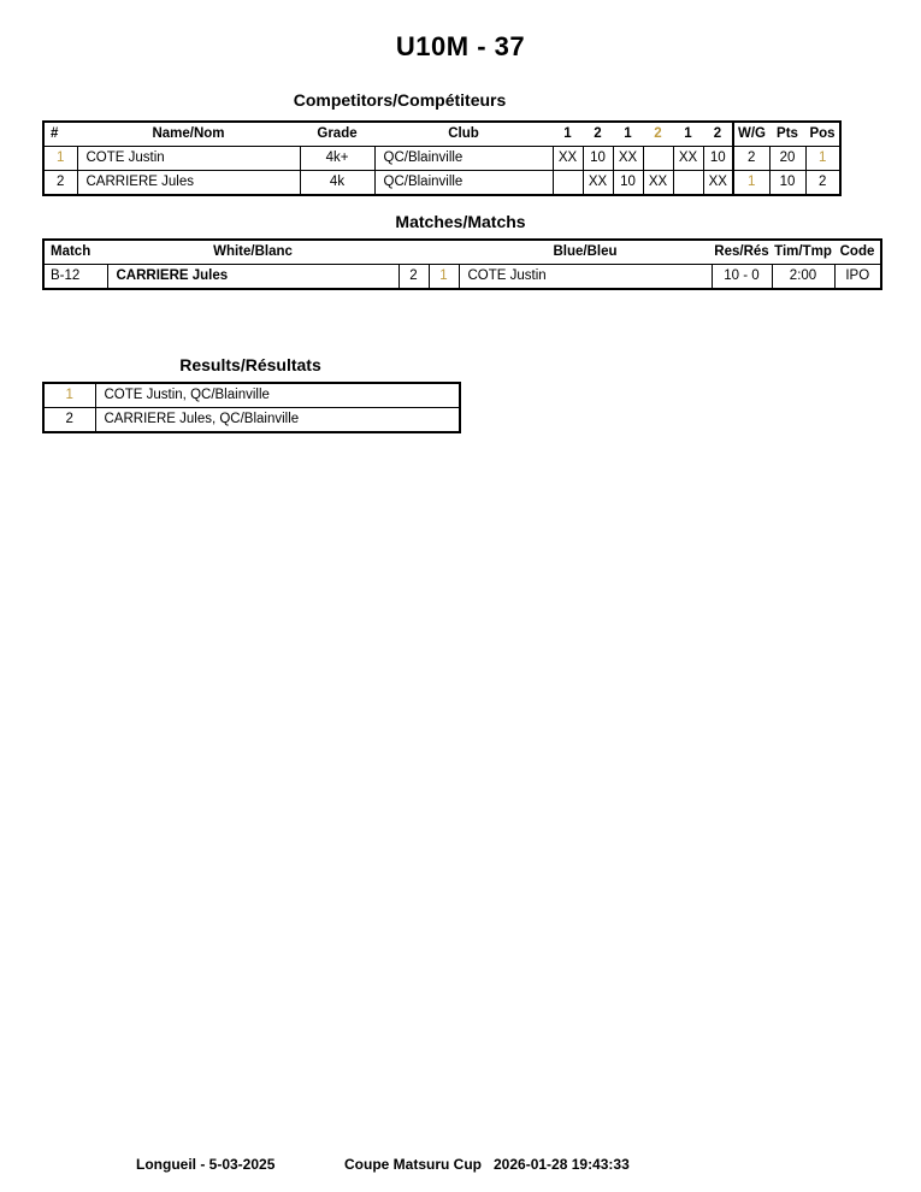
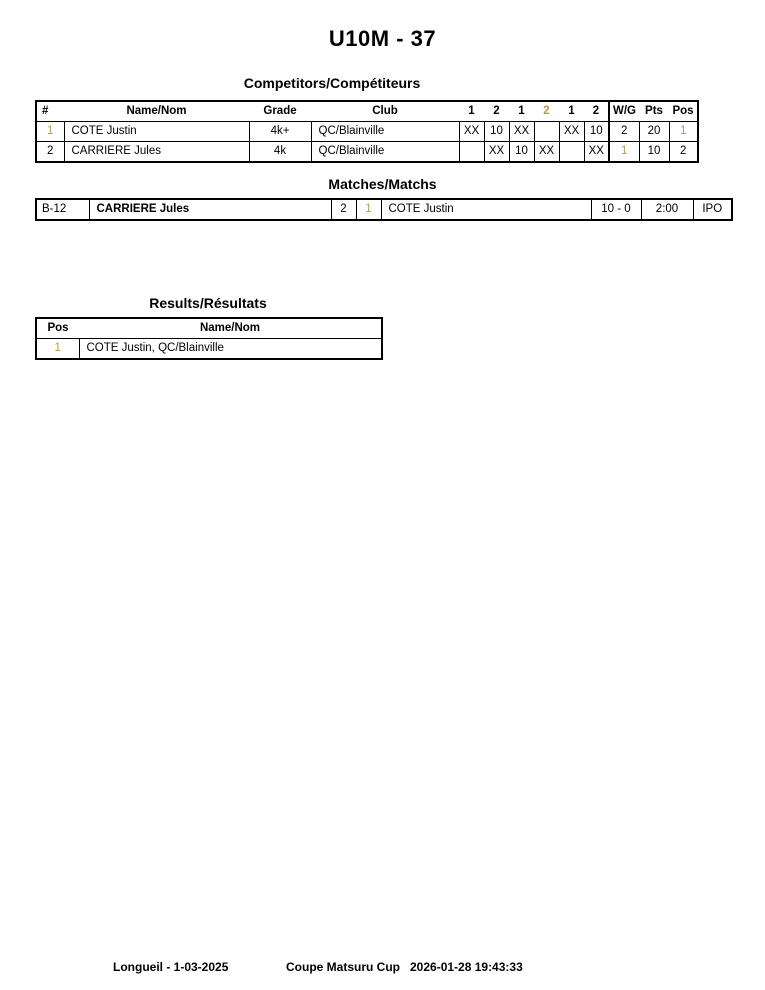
  U10M - 37
  Competitors/Compétiteurs
  #	Name/Nom	Grade	Club	1	2	1	2	1	2	W/G	Pts	Pos
  1	COTE Justin	4k+	QC/Blainville	XX	10	XX		XX	10	2	20	1
  2	CARRIERE Jules	4k	QC/Blainville		XX	10	XX		XX	1	10	2
  Matches/Matchs
- Match	White/Blanc		Blue/Bleu	Res/Rés	Tim/Tmp	Code
  B-12	CARRIERE Jules	2	1	COTE Justin	10 - 0	2:00	IPO
  Results/Résultats
+ Pos	Name/Nom
  1	COTE Justin, QC/Blainville
- 2	CARRIERE Jules, QC/Blainville
- Longueil - 5-03-2025
+ Longueil - 1-03-2025
  Coupe Matsuru Cup
  2026-01-28 19:43:33
